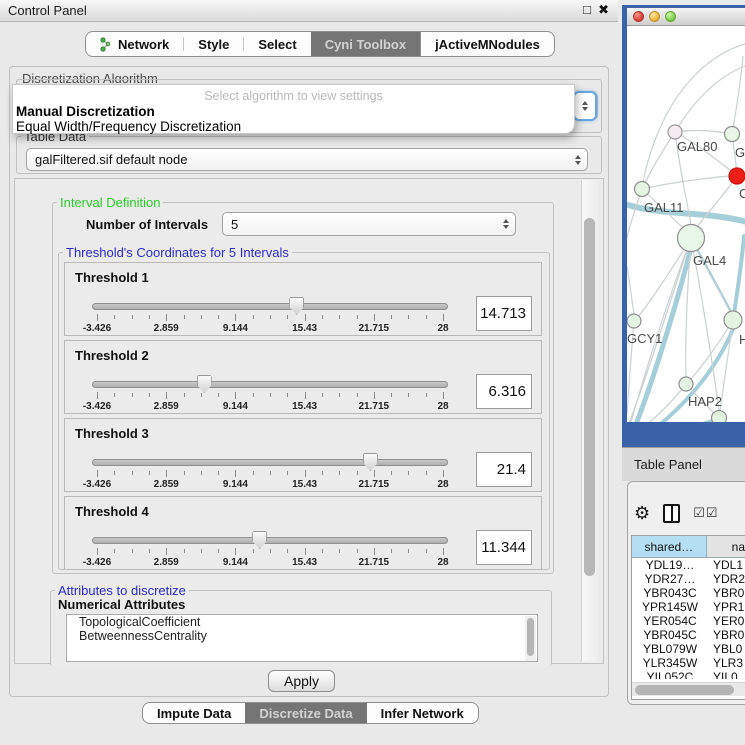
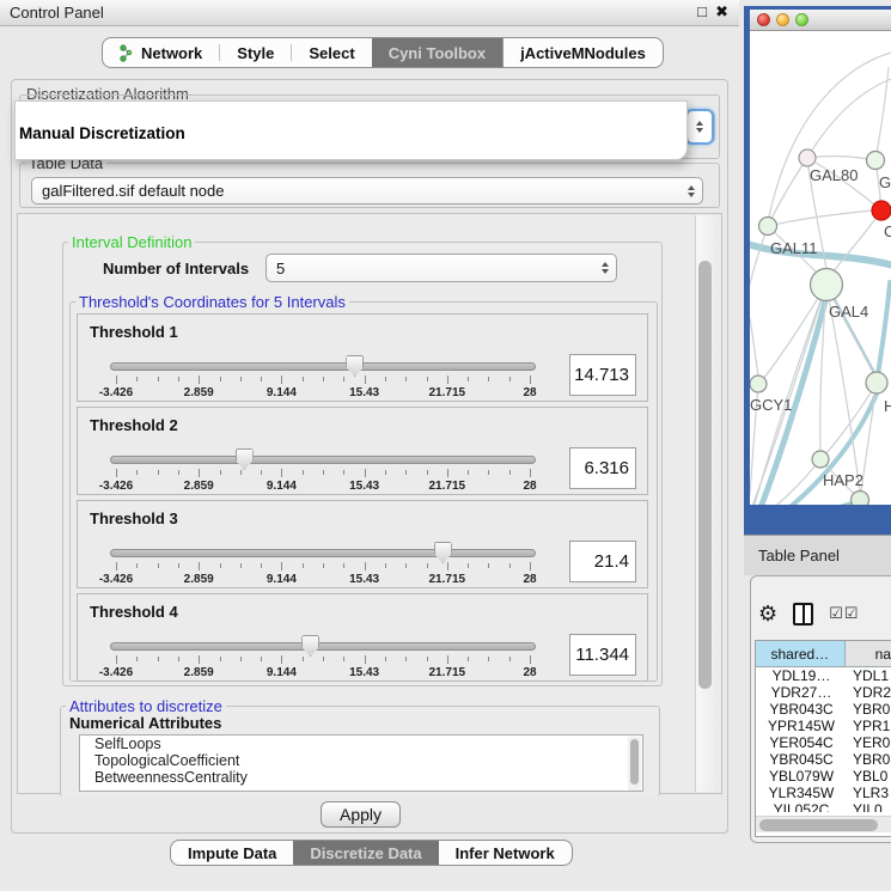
  Control Panel
  □
  ✖
  Network
  Style
  Select
  Cyni Toolbox
  jActiveMNodules
  Discretization Algorithm
- Select algorithm to view settings
  Manual Discretization
- Equal Width/Frequency Discretization
  Table Data
  galFiltered.sif default node
  Interval Definition
  Number of Intervals
  5
  Threshold's Coordinates for 5 Intervals
  Threshold 1
  -3.426
  2.859
  9.144
  15.43
  21.715
  28
  14.713
  Threshold 2
  -3.426
  2.859
  9.144
  15.43
  21.715
  28
  6.316
  Threshold 3
  -3.426
  2.859
  9.144
  15.43
  21.715
  28
  21.4
  Threshold 4
  -3.426
  2.859
  9.144
  15.43
  21.715
  28
  11.344
  Attributes to discretize
  Numerical Attributes
+ SelfLoops
  TopologicalCoefficient
  BetweennessCentrality
  Apply
  Impute Data
  Discretize Data
  Infer Network
  GAL80
  C
  GAL11
  GAL4
  GCY1
  H
  HAP2
  Table Panel
  ⚙
  ☑☑
  shared…
  na
  YDL19…
  YDL1
  YDR27…
  YDR2
  YBR043C
  YBR0
  YPR145W
  YPR1
  YER054C
  YER0
  YBR045C
  YBR0
  YBL079W
  YBL0
  YLR345W
  YLR3
  YIL052C
  YIL0
